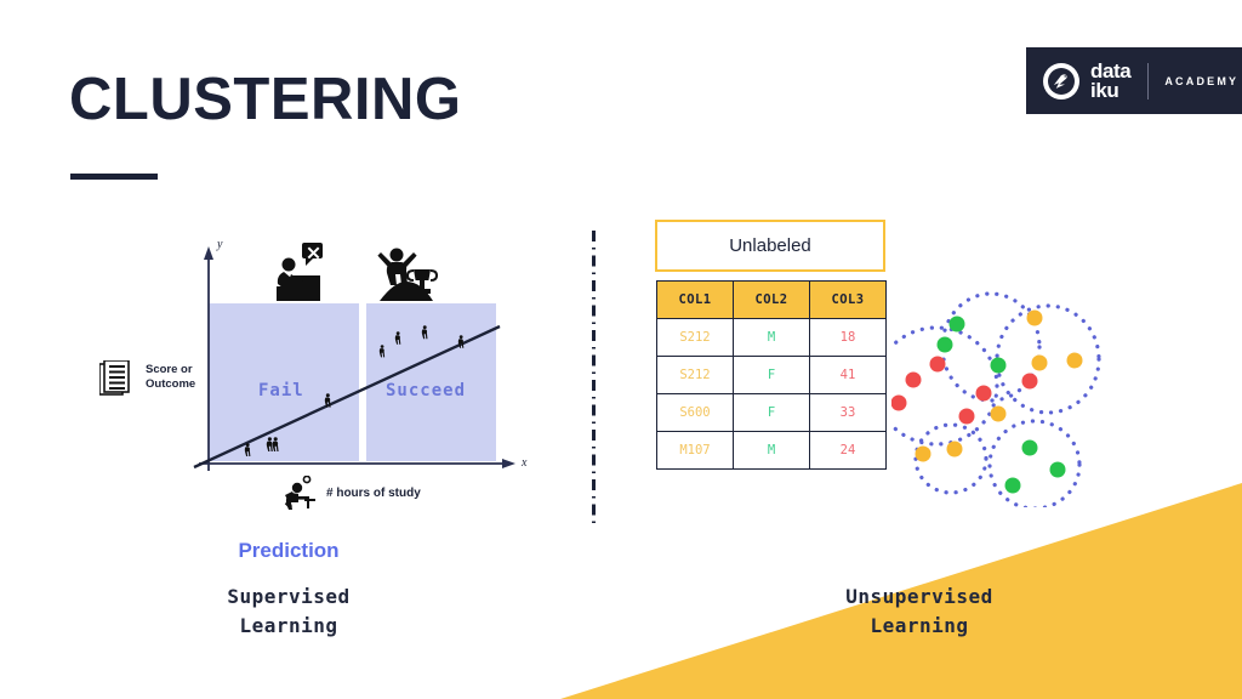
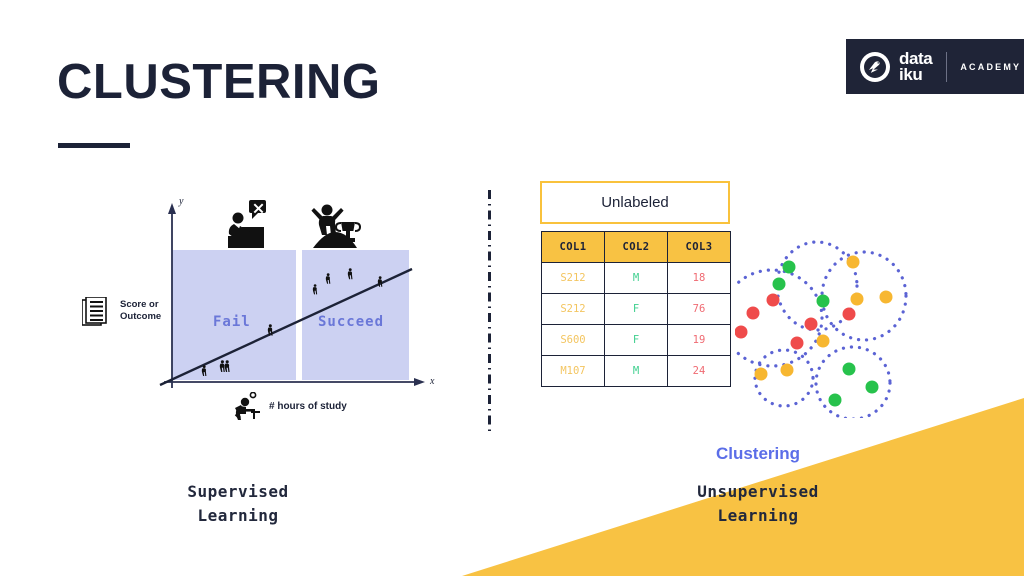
  CLUSTERING
  data
  iku
  ACADEMY
  Fail
  Succeed
  y
  x
  Score or
  Outcome
  # hours of study
  Unlabeled
  COL1	COL2	COL3
  S212	M	18
- S212	F	41
+ S212	F	76
- S600	F	33
+ S600	F	19
  M107	M	24
- Prediction
  Supervised
  Learning
+ Clustering
  Unsupervised
  Learning
